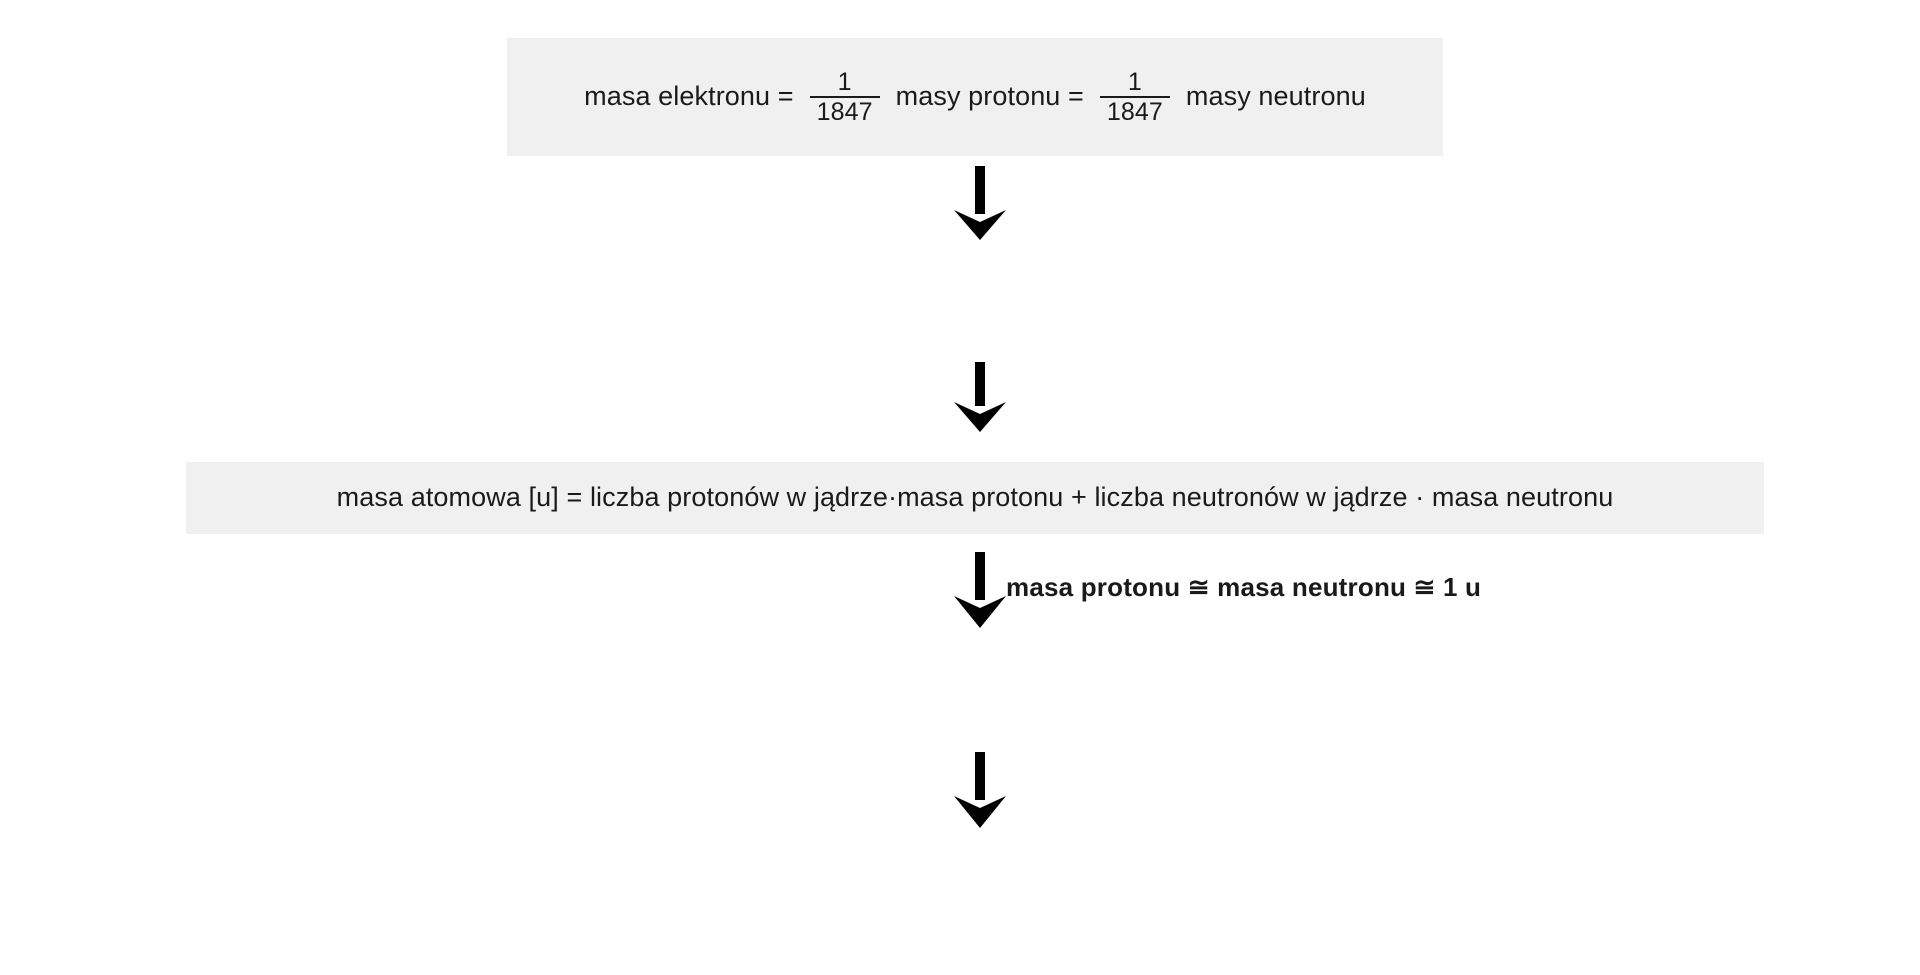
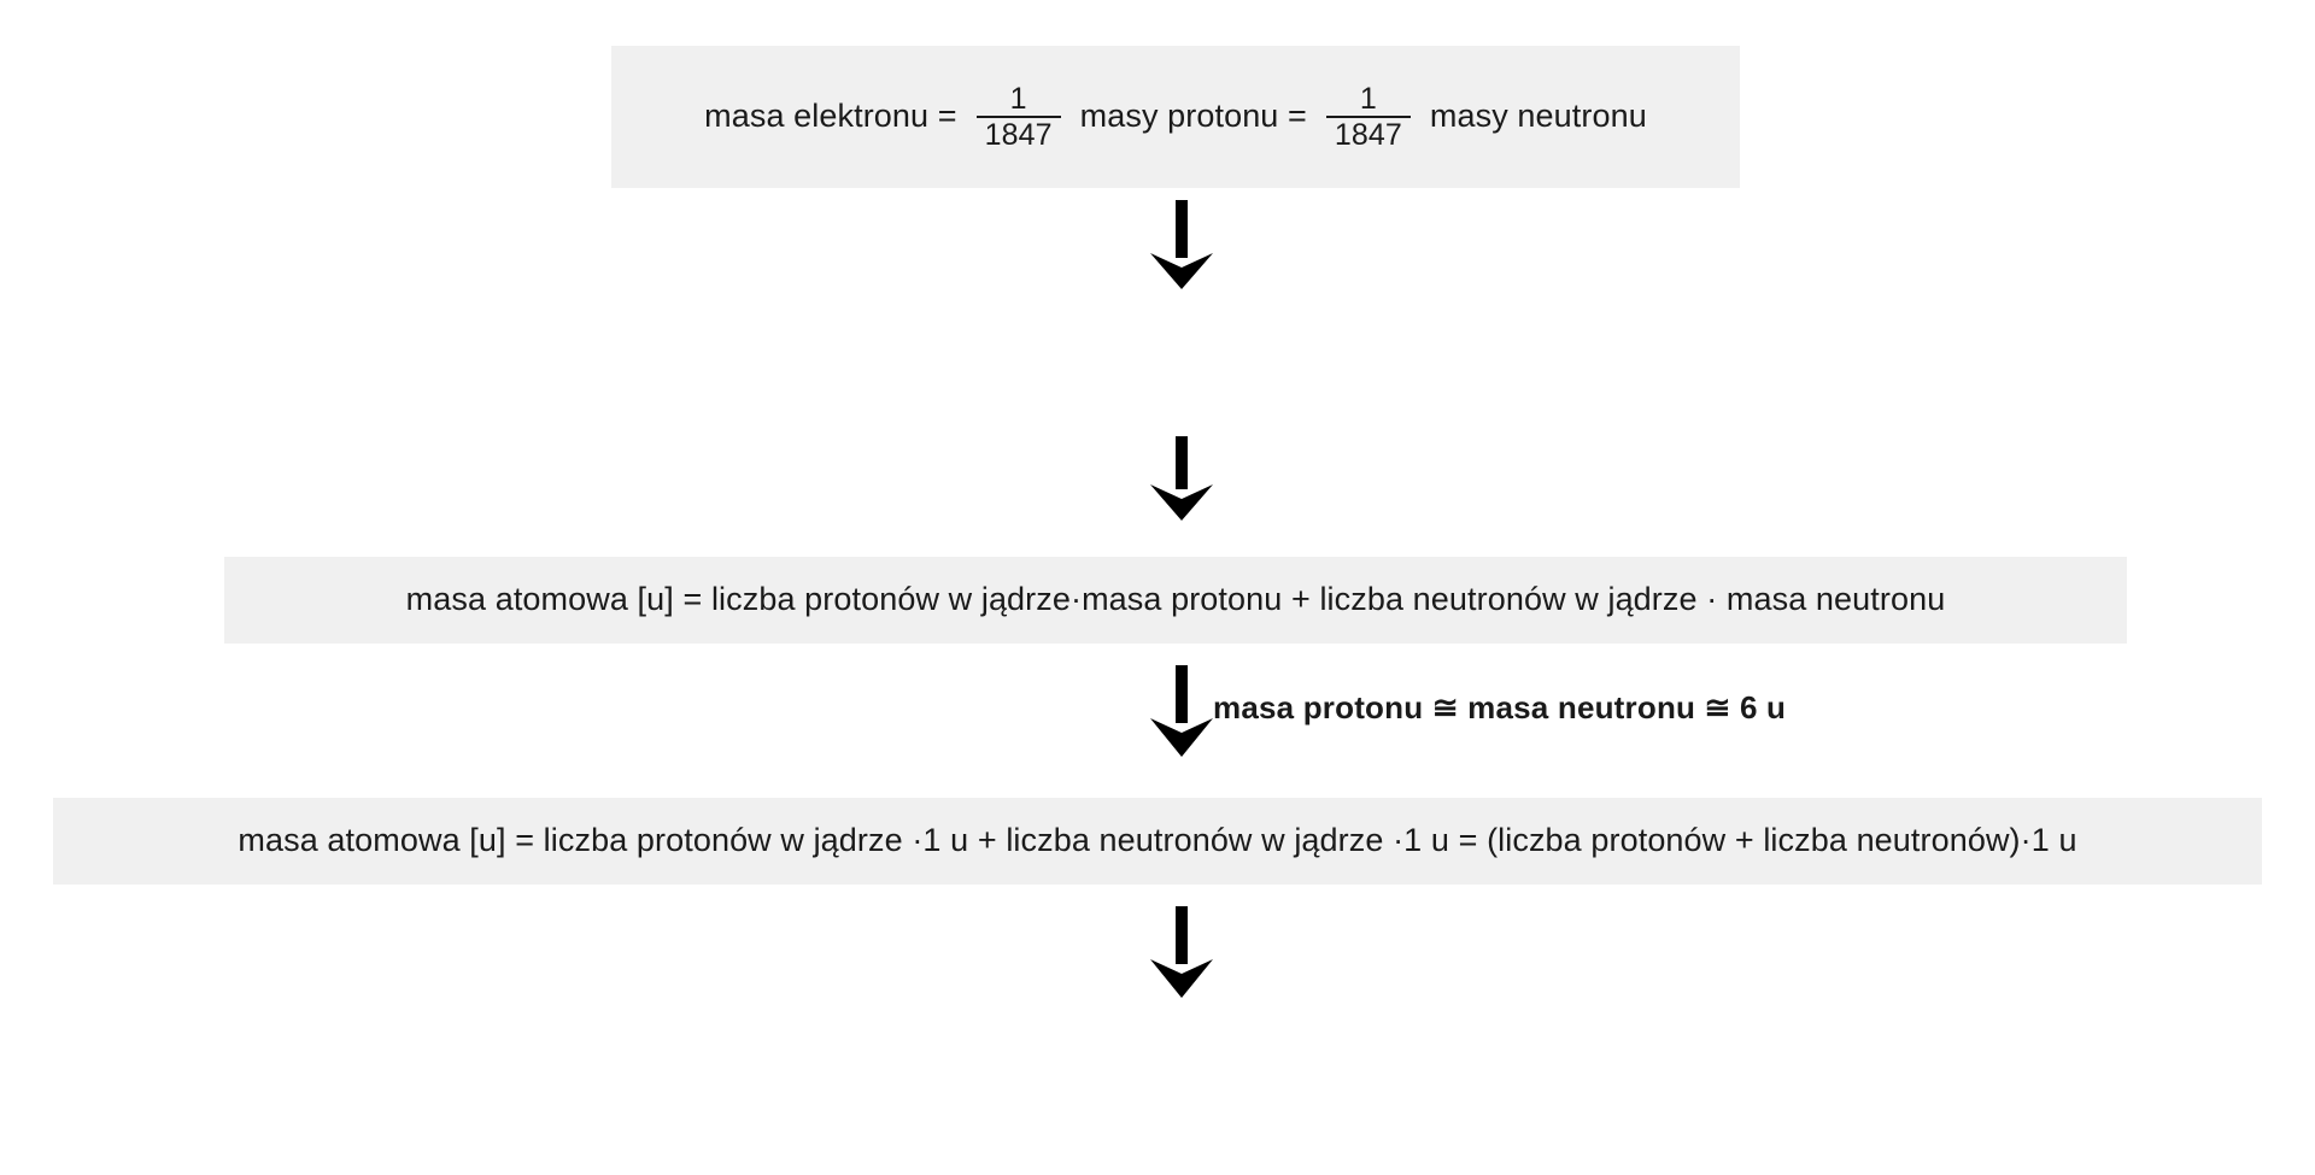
  masa elektronu =
  1
  1847
  masy protonu =
  1
  1847
  masy neutronu
  masa atomowa [u] = liczba protonów w jądrze·masa protonu + liczba neutronów w jądrze · masa neutronu
- masa protonu ≅ masa neutronu ≅ 1 u
+ masa protonu ≅ masa neutronu ≅ 6 u
+ masa atomowa [u] = liczba protonów w jądrze ·1 u + liczba neutronów w jądrze ·1 u = (liczba protonów + liczba neutronów)·1 u
